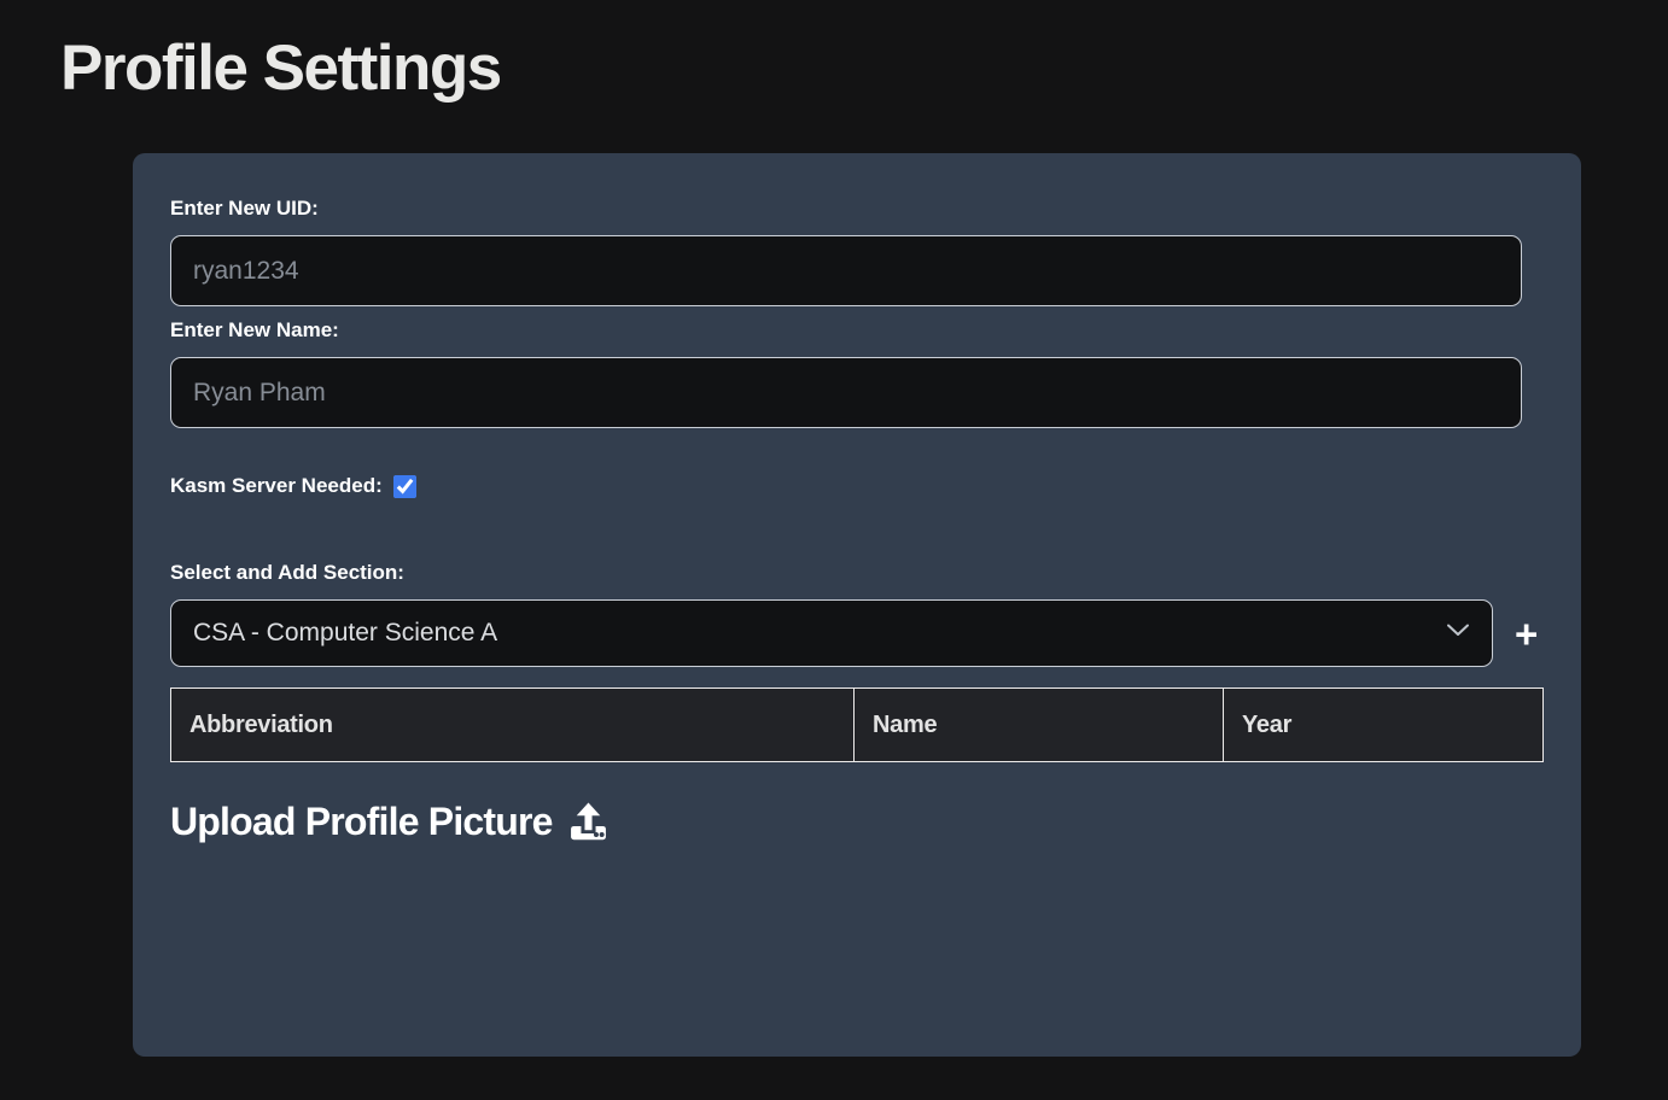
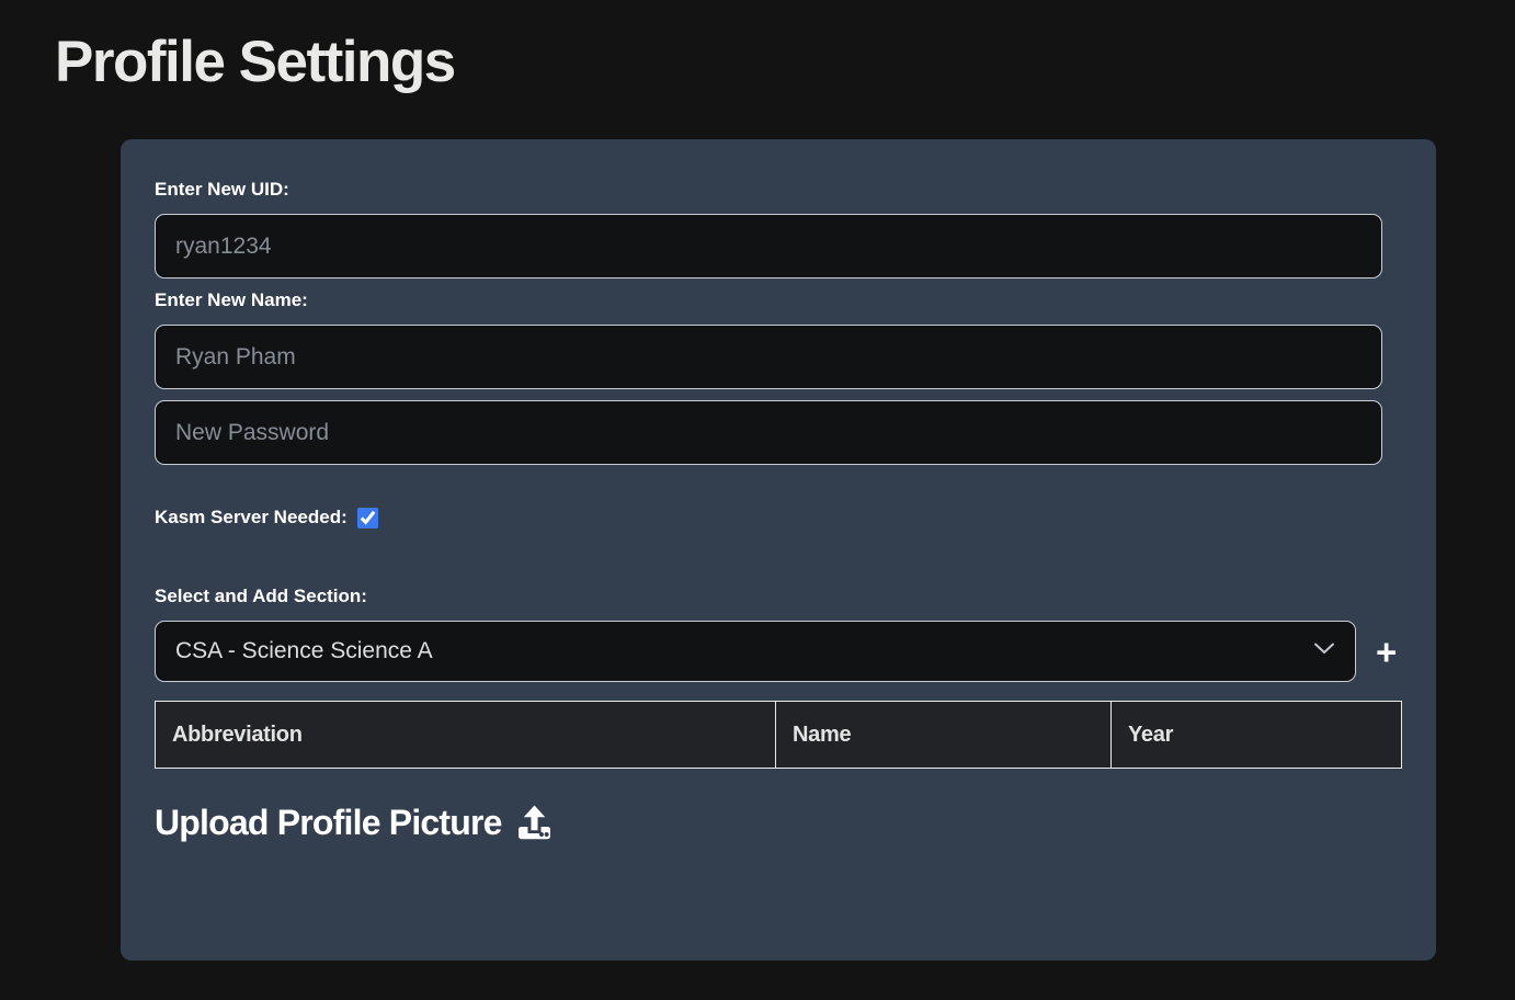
  Profile Settings
  Enter New UID:
  ryan1234
  Enter New Name:
  Ryan Pham
+ New Password
  Kasm Server Needed:
  Select and Add Section:
- CSA - Computer Science A
+ CSA - Science Science A
  +
  Abbreviation	Name	Year
  Upload Profile Picture
